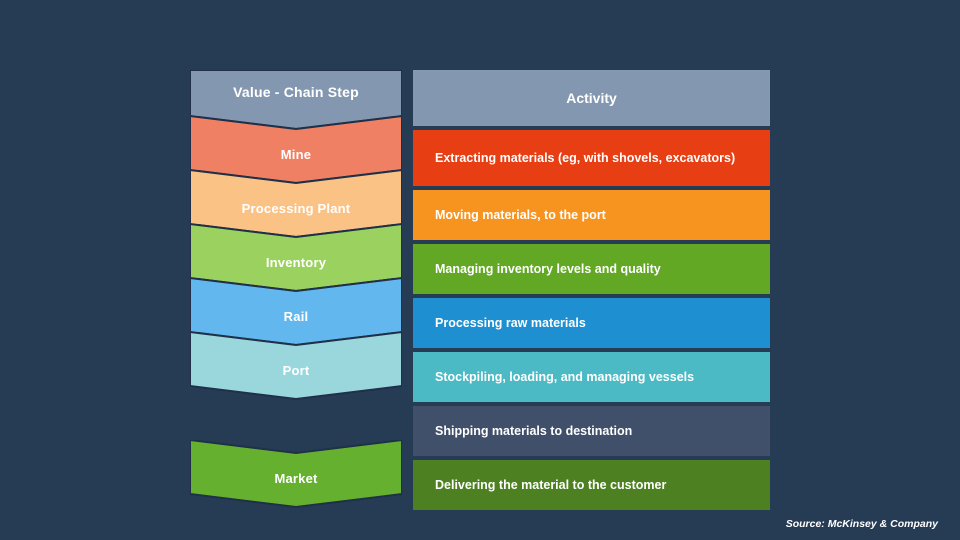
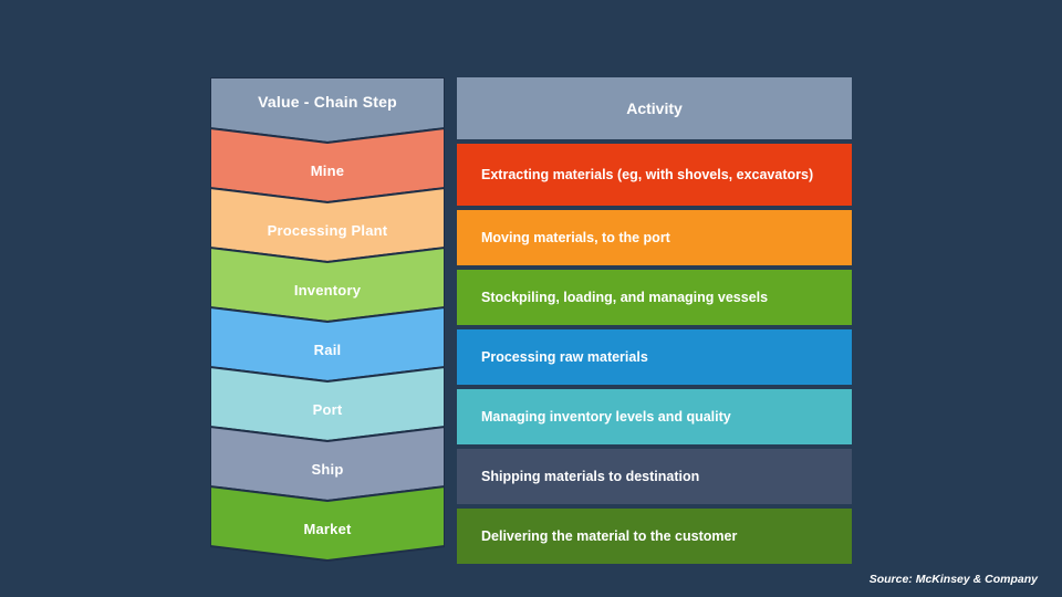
  Value - Chain Step
  Mine
  Processing Plant
  Inventory
  Rail
  Port
+ Ship
  Market
  Activity
  Extracting materials (eg, with shovels, excavators)
  Moving materials, to the port
- Managing inventory levels and quality
+ Stockpiling, loading, and managing vessels
  Processing raw materials
- Stockpiling, loading, and managing vessels
+ Managing inventory levels and quality
  Shipping materials to destination
  Delivering the material to the customer
  Source: McKinsey & Company
